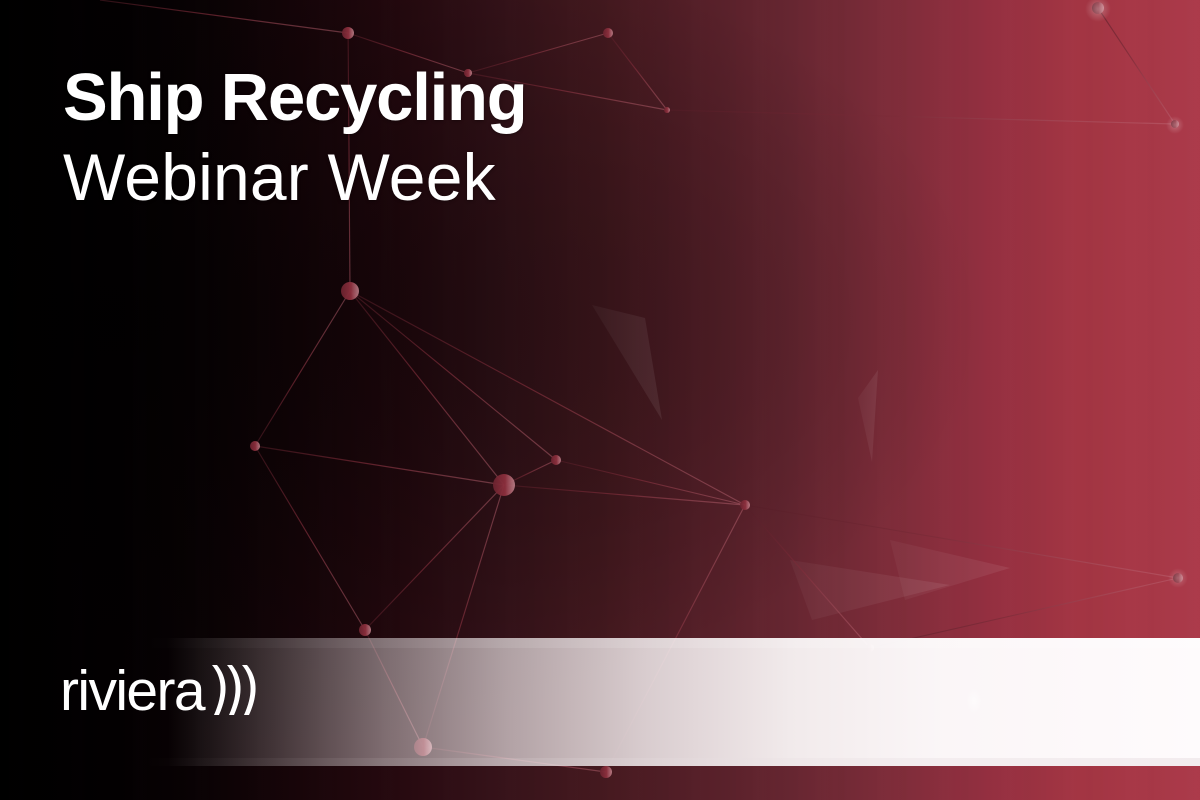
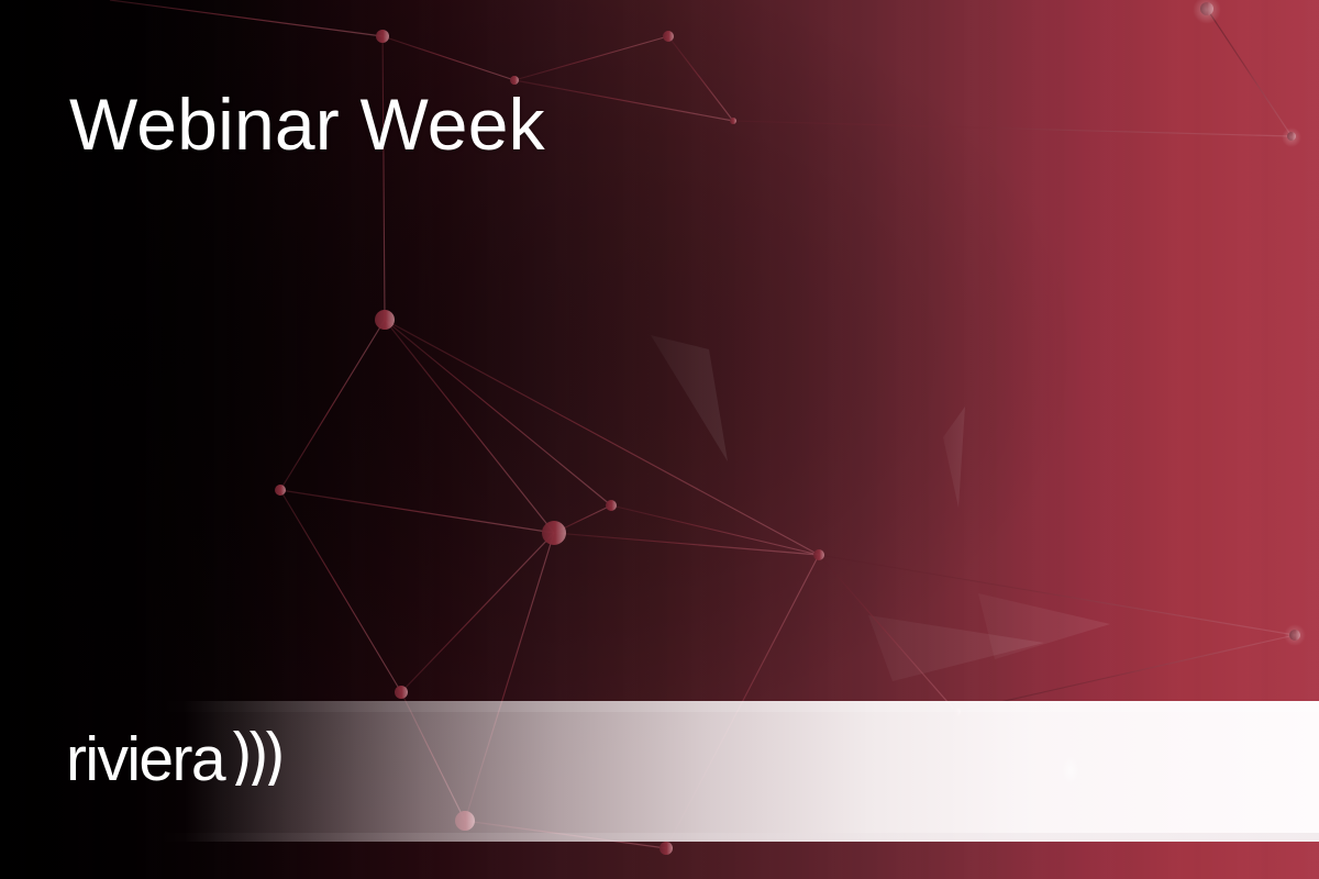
- Ship Recycling
  Webinar Week
  riviera
